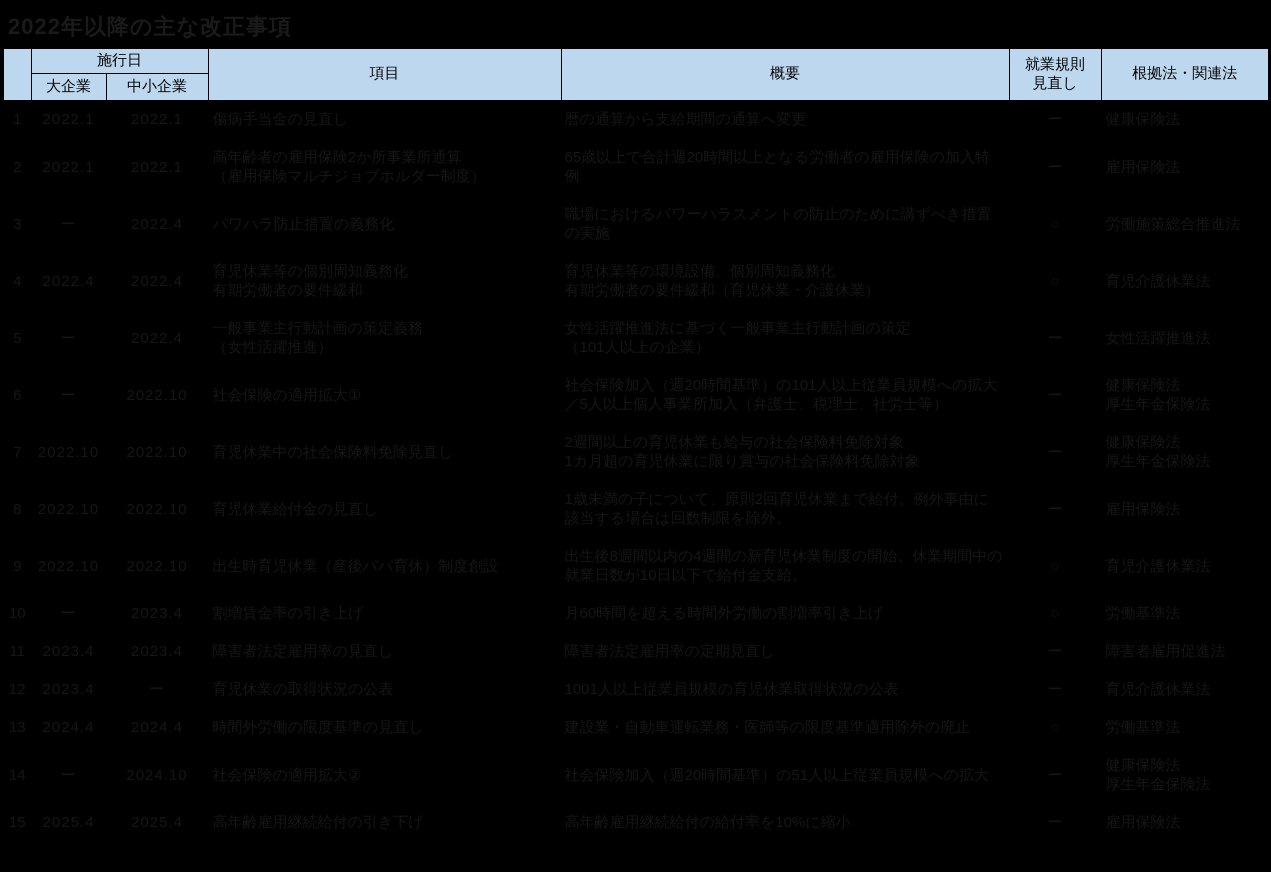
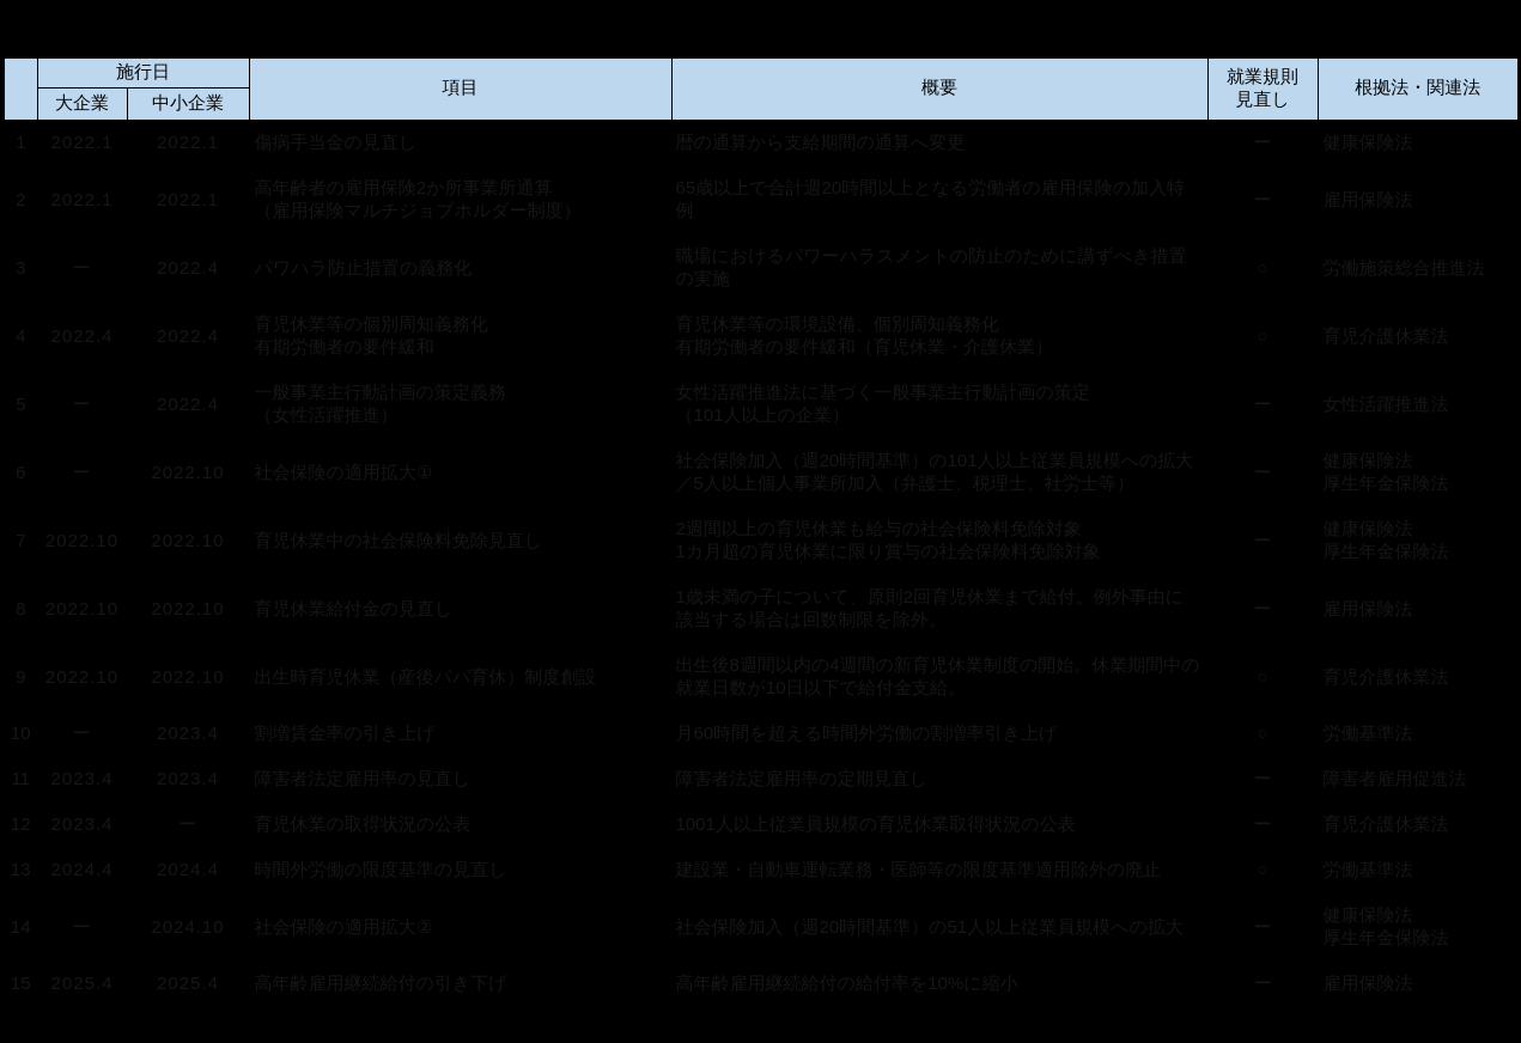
- 2022年以降の主な改正事項
  	施行日	項目	概要	就業規則 見直し	根拠法・関連法
  大企業	中小企業
